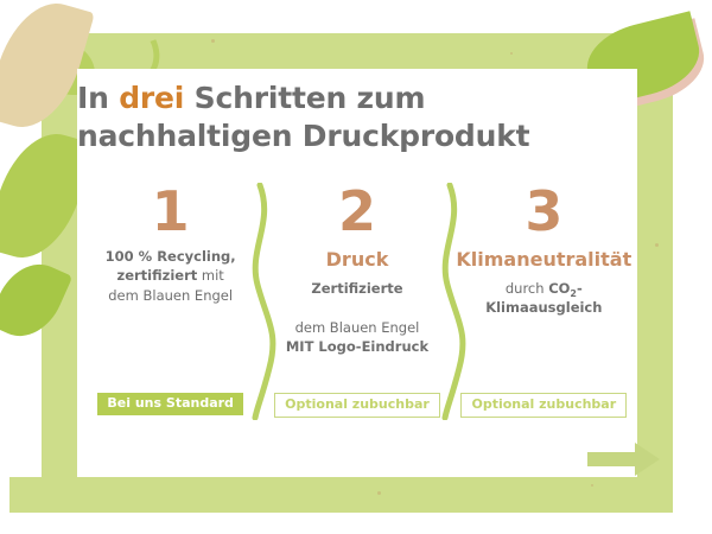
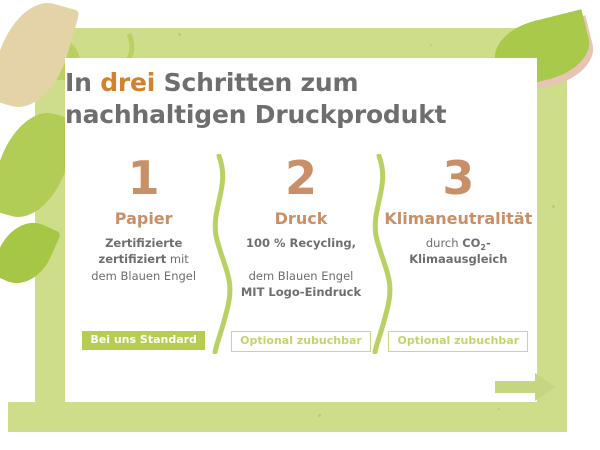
  In drei Schritten zum
  nachhaltigen Druckprodukt
  1
+ Papier
- 100 % Recycling,
+ Zertifizierte
  zertifiziert mit
  dem Blauen Engel
  Bei uns Standard
  2
  Druck
- Zertifizierte
+ 100 % Recycling,
  dem Blauen Engel
  MIT Logo-Eindruck
  Optional zubuchbar
  3
  Klimaneutralität
  durch CO2-
  Klimaausgleich
  Optional zubuchbar
